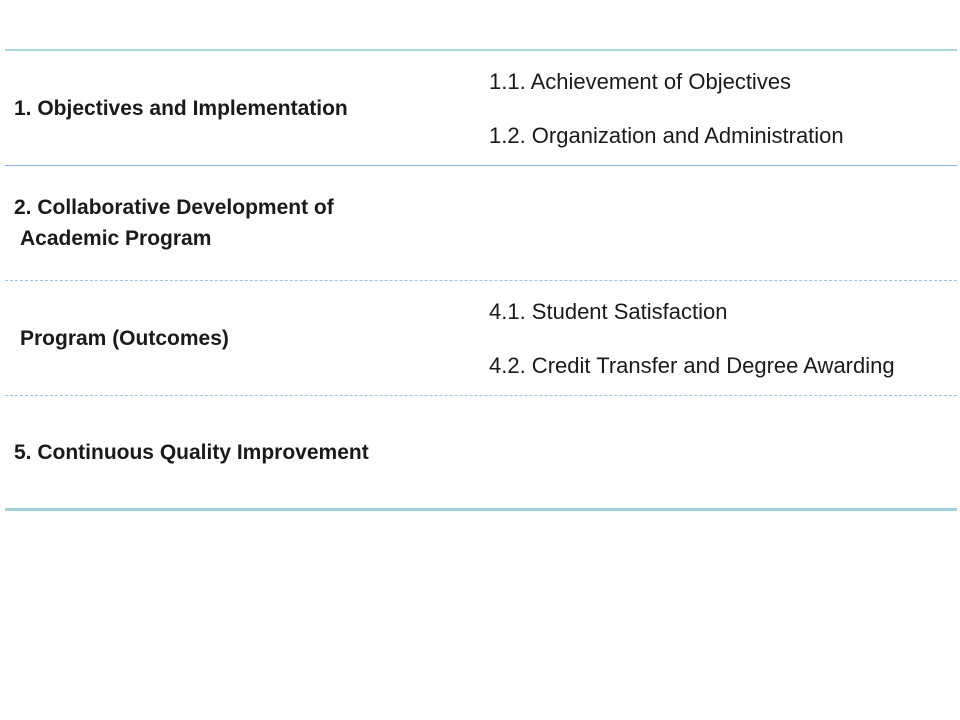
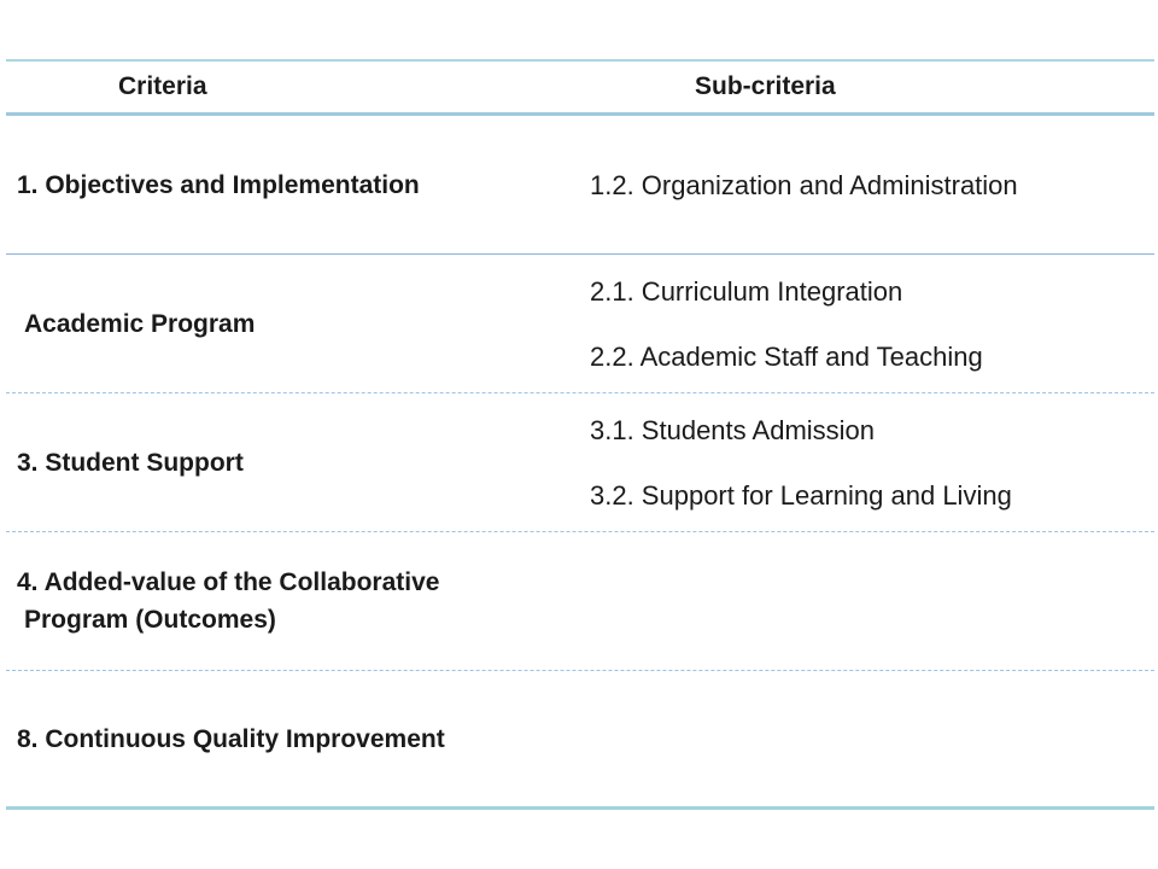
+ Criteria
+ Sub-criteria
  1. Objectives and Implementation
- 1.1. Achievement of Objectives
  1.2. Organization and Administration
- 2. Collaborative Development of
  Academic Program
+ 2.1. Curriculum Integration
+ 2.2. Academic Staff and Teaching
+ 3. Student Support
+ 3.1. Students Admission
+ 3.2. Support for Learning and Living
+ 4. Added-value of the Collaborative
  Program (Outcomes)
- 4.1. Student Satisfaction
- 4.2. Credit Transfer and Degree Awarding
- 5. Continuous Quality Improvement
+ 8. Continuous Quality Improvement
